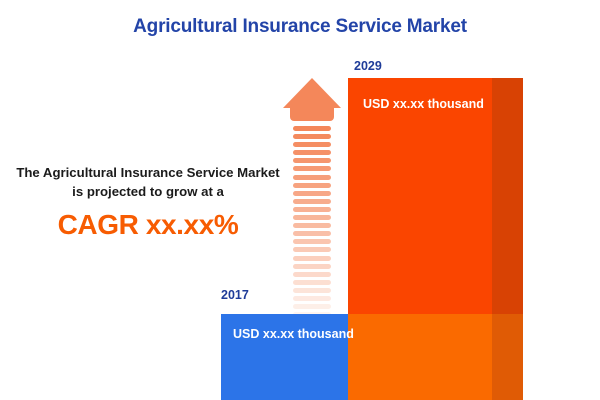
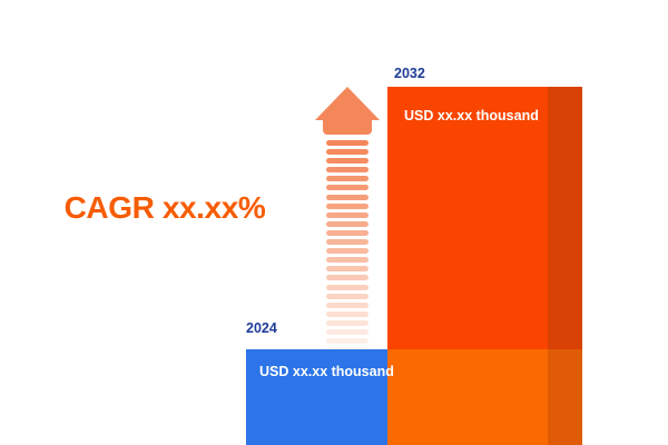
- Agricultural Insurance Service Market
- The Agricultural Insurance Service Market is projected to grow at a
  CAGR xx.xx%
  USD xx.xx thousand
  USD xx.xx thousand
- 2029
+ 2032
- 2017
+ 2024
